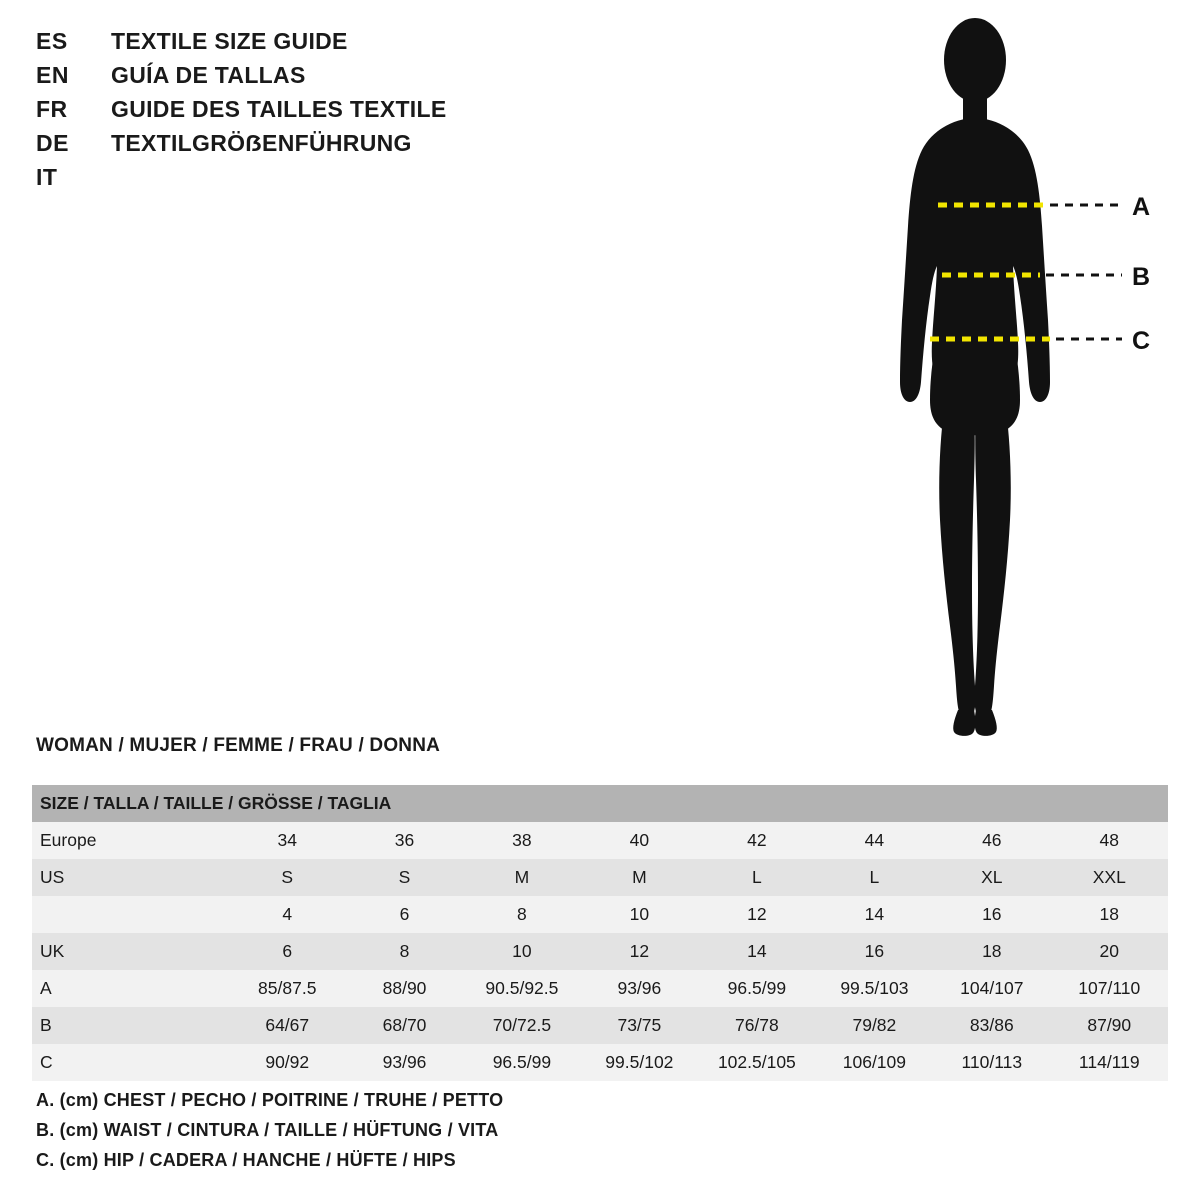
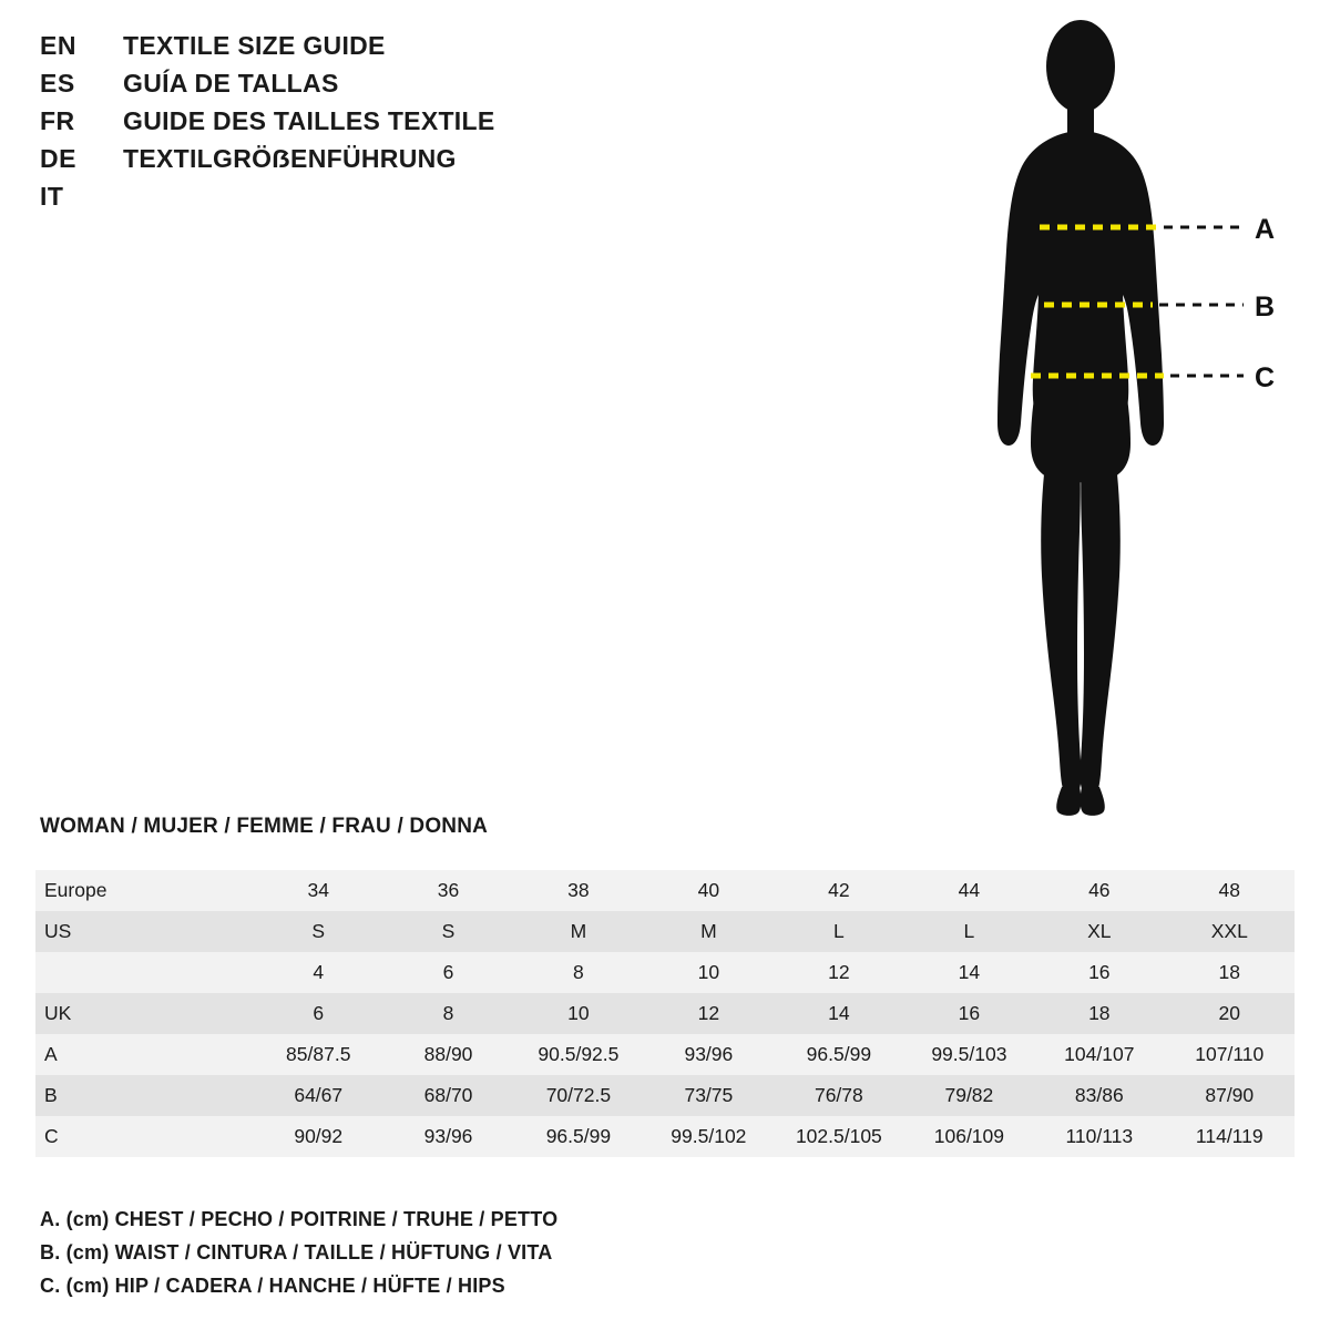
- ES
+ EN
  TEXTILE SIZE GUIDE
- EN
+ ES
  GUÍA DE TALLAS
  FR
  GUIDE DES TAILLES TEXTILE
  DE
  TEXTILGRÖẞENFÜHRUNG
  IT
  A
  B
  C
  WOMAN / MUJER / FEMME / FRAU / DONNA
- SIZE / TALLA / TAILLE / GRÖSSE / TAGLIA
  Europe	34	36	38	40	42	44	46	48
  US	S	S	M	M	L	L	XL	XXL
  	4	6	8	10	12	14	16	18
  UK	6	8	10	12	14	16	18	20
  A	85/87.5	88/90	90.5/92.5	93/96	96.5/99	99.5/103	104/107	107/110
  B	64/67	68/70	70/72.5	73/75	76/78	79/82	83/86	87/90
  C	90/92	93/96	96.5/99	99.5/102	102.5/105	106/109	110/113	114/119
  A. (cm) CHEST / PECHO / POITRINE / TRUHE / PETTO
  B. (cm) WAIST / CINTURA / TAILLE / HÜFTUNG / VITA
  C. (cm) HIP / CADERA / HANCHE / HÜFTE / HIPS
